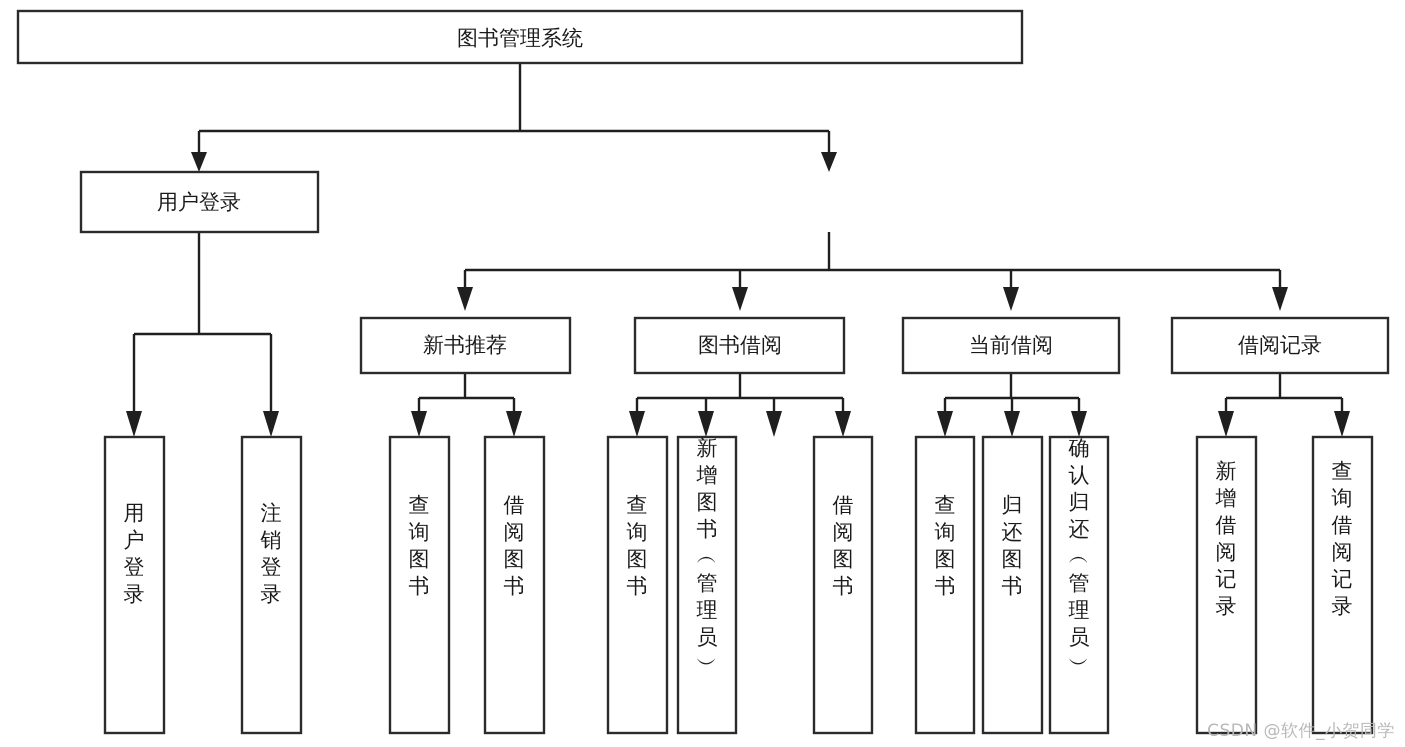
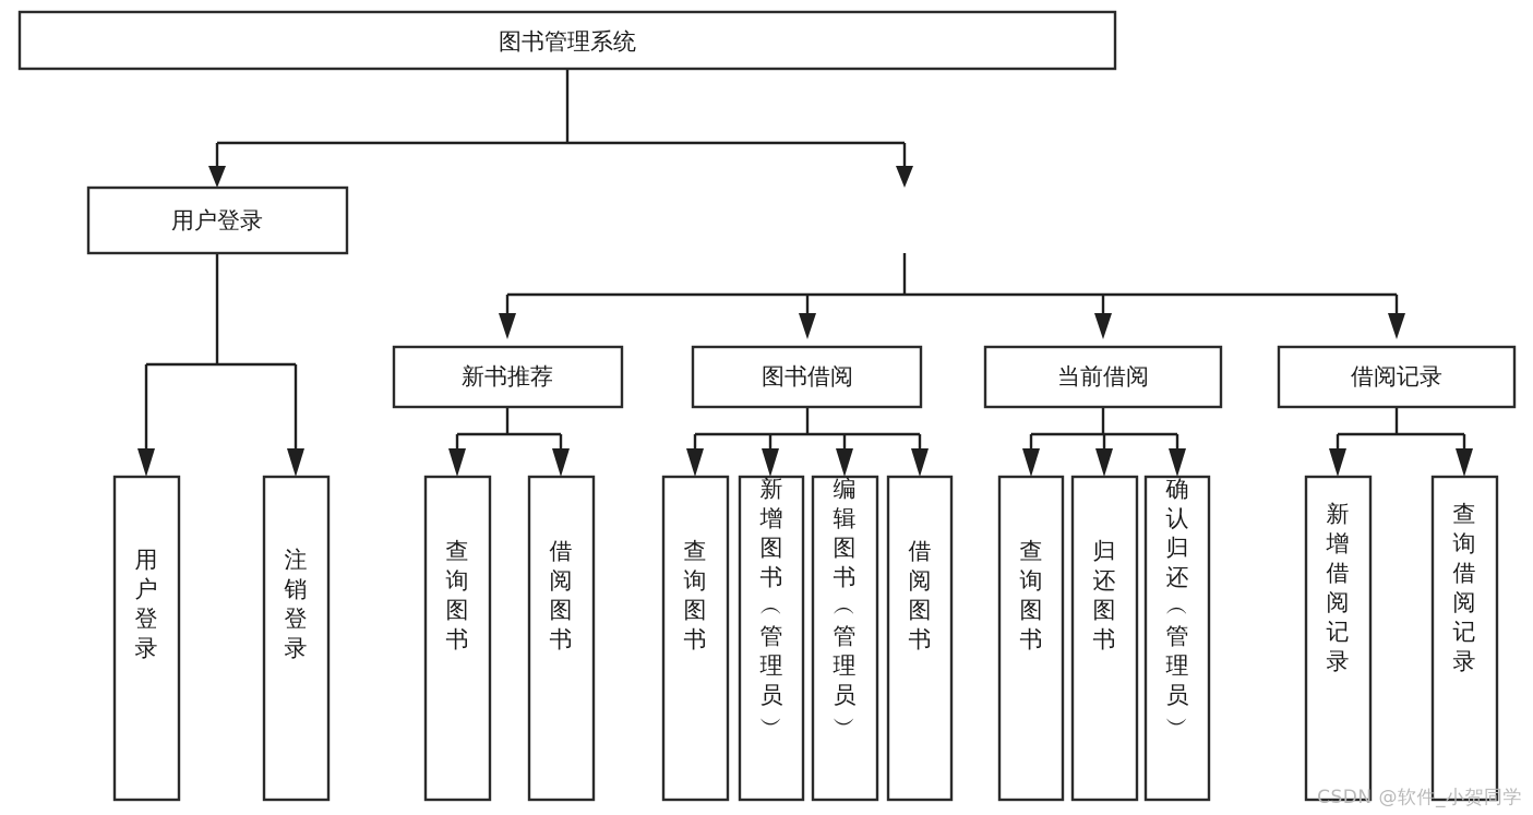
  图书管理系统
  用户登录
  新书推荐
  图书借阅
  当前借阅
  借阅记录
  用户登录
  注销登录
  查询图书
  借阅图书
  查询图书
  新增图书 ︵ 管理员 ︶
+ 编辑图书 ︵ 管理员 ︶
  借阅图书
  查询图书
  归还图书
  确认归还 ︵ 管理员 ︶
  新增借阅记录
  查询借阅记录
  CSDN @软件_小贺同学
